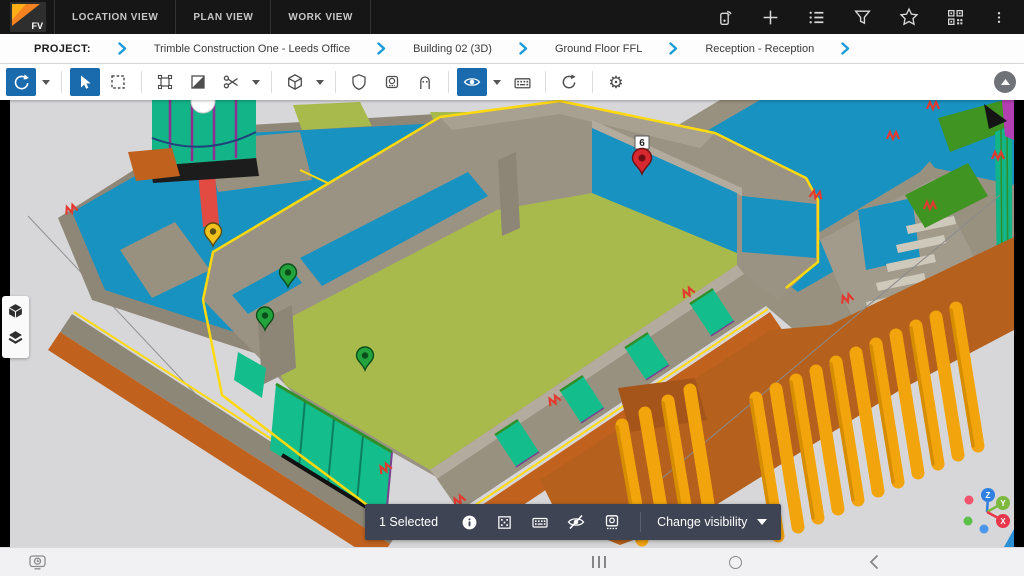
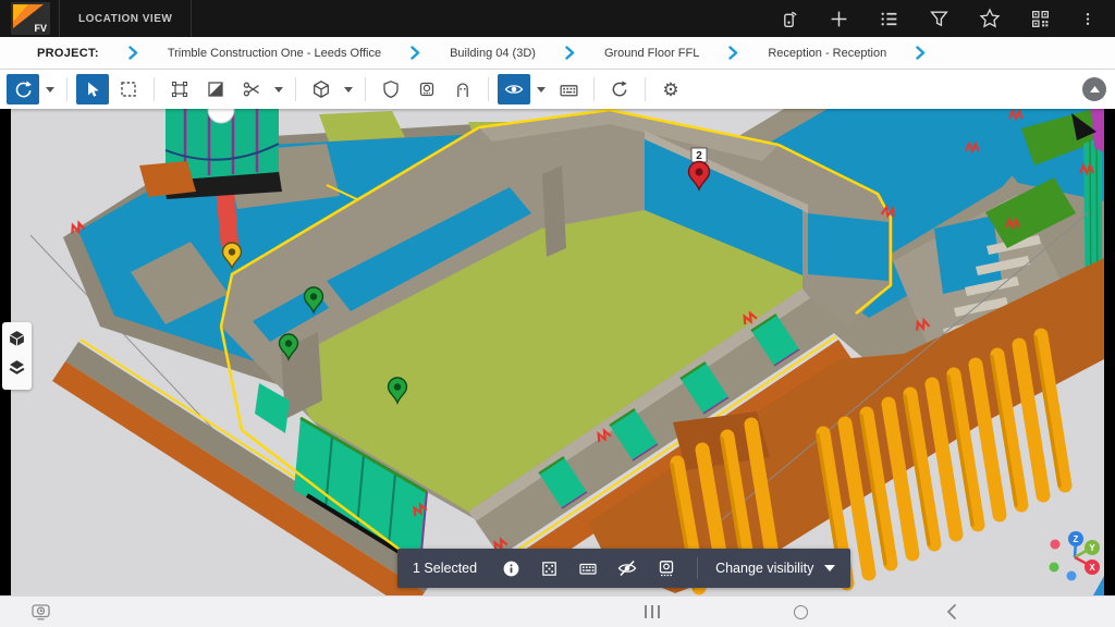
  FV
  LOCATION VIEW
- PLAN VIEW
- WORK VIEW
  PROJECT:
  Trimble Construction One - Leeds Office
- Building 02 (3D)
+ Building 04 (3D)
  Ground Floor FFL
  Reception - Reception
  ⚙
- 6
+ 2
  Z
  Y
  X
  1 Selected
  Change visibility
